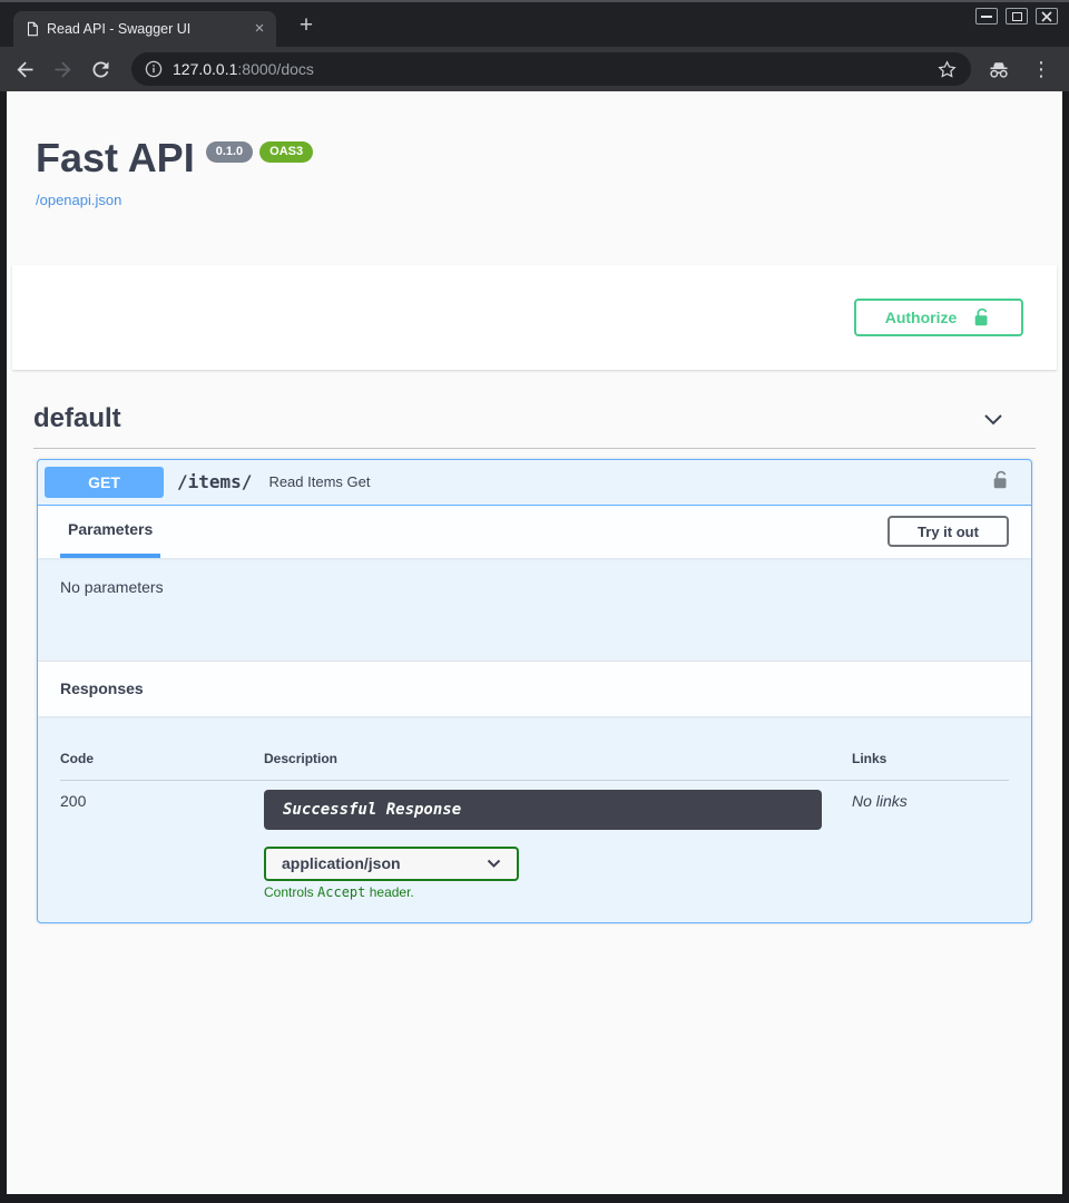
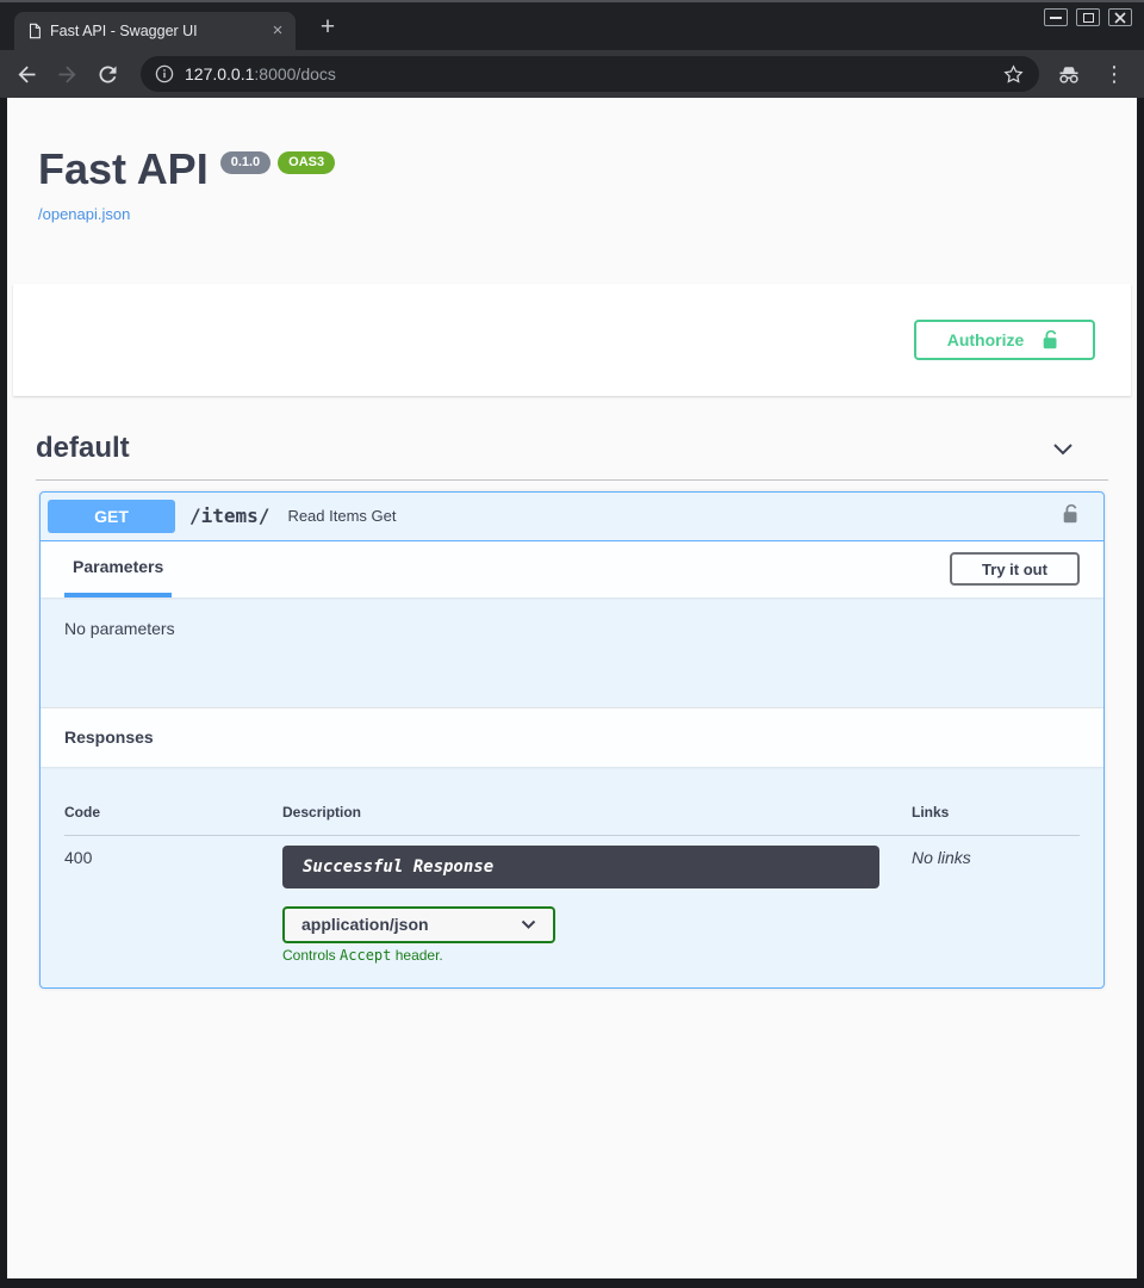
- Read API - Swagger UI
+ Fast API - Swagger UI
  ×
  +
  127.0.0.1:8000/docs
  ⋮
  Fast API
  0.1.0
  OAS3
  /openapi.json
  Authorize
  default
  GET
  /items/
  Read Items Get
  Parameters
  Try it out
  No parameters
  Responses
  Code
  Description
  Links
- 200
+ 400
  Successful Response
  application/json
  Controls Accept header.
  No links
